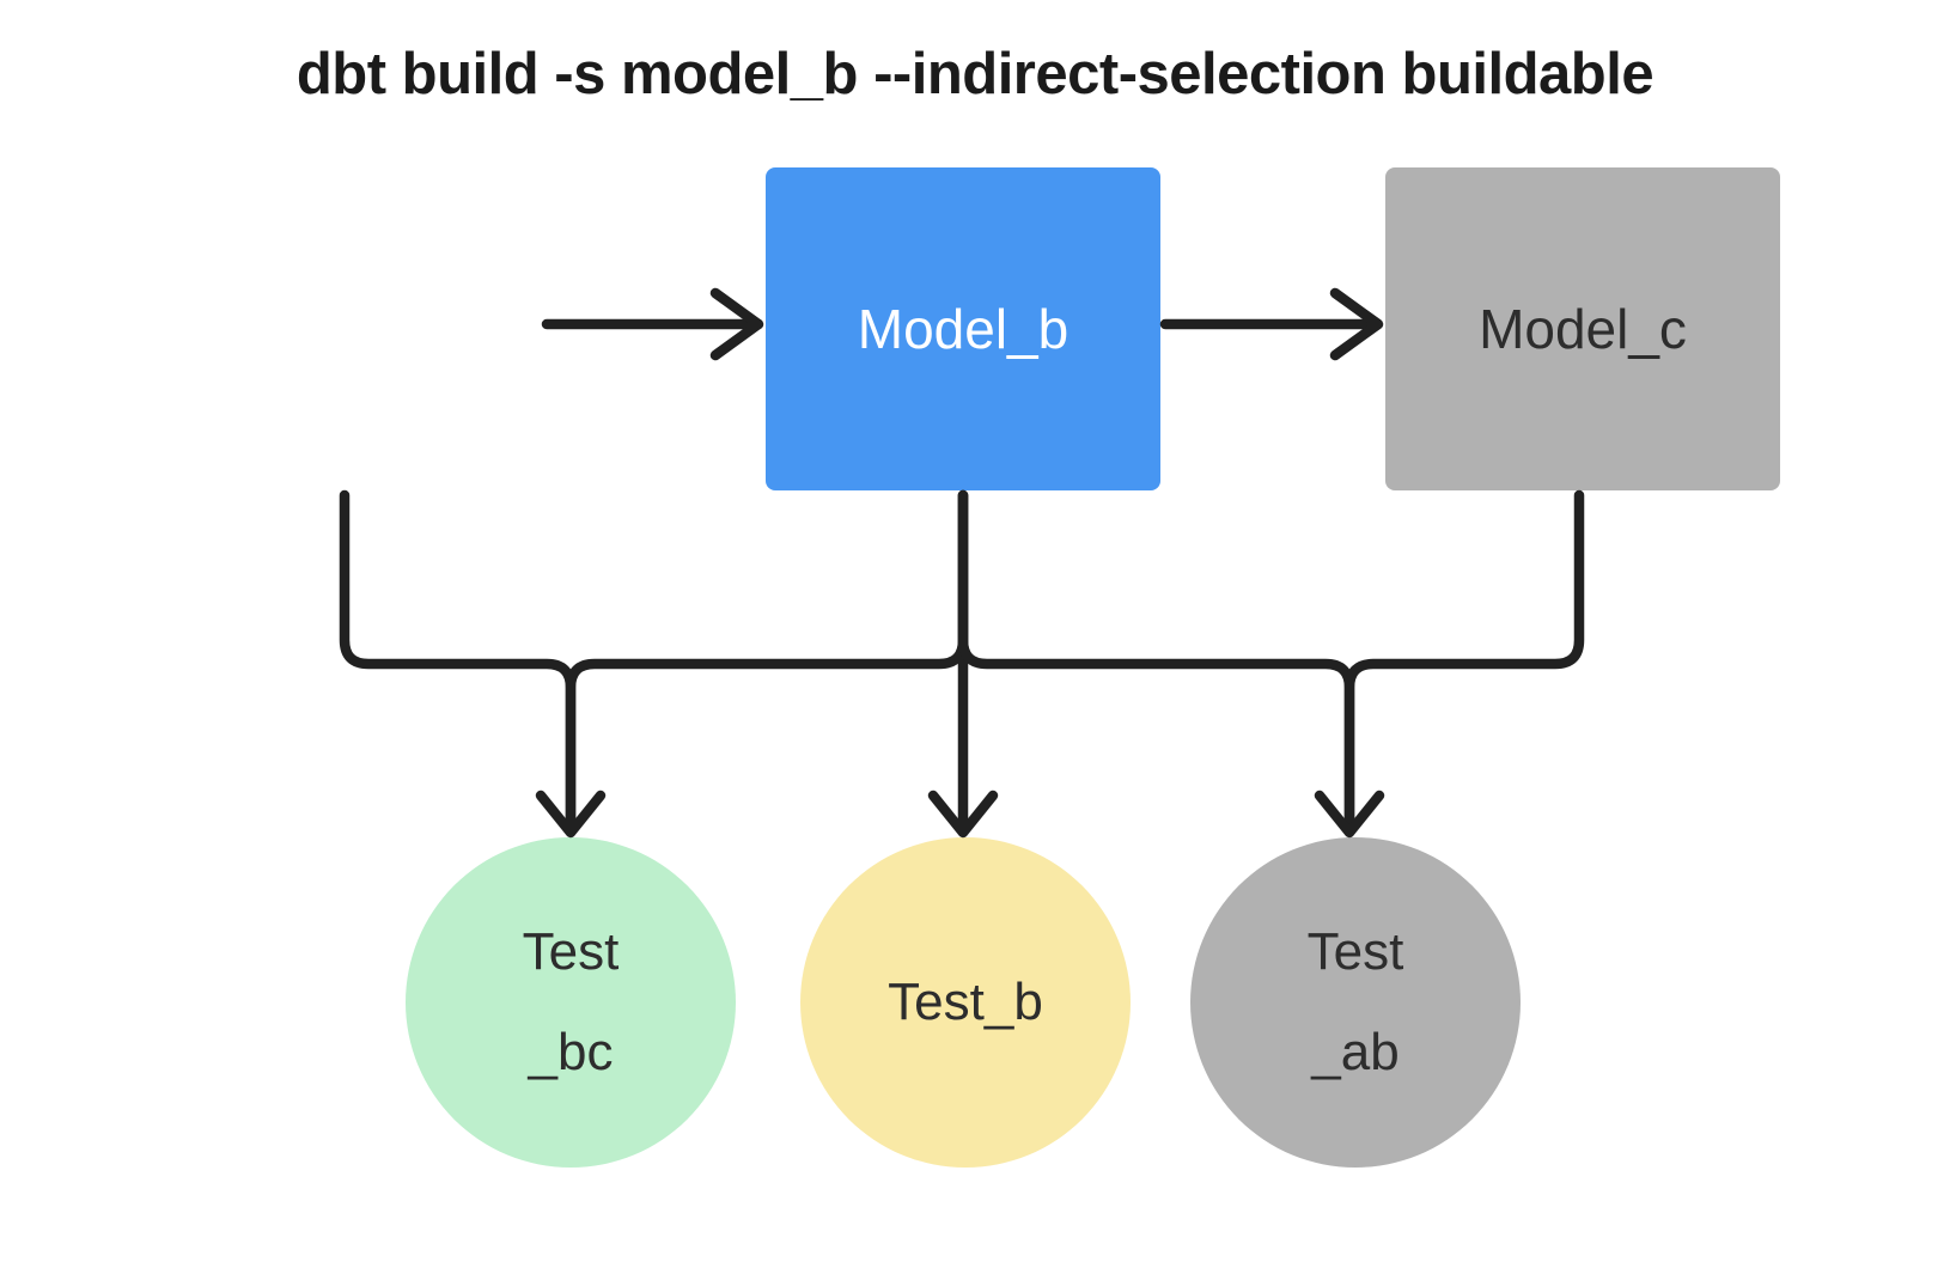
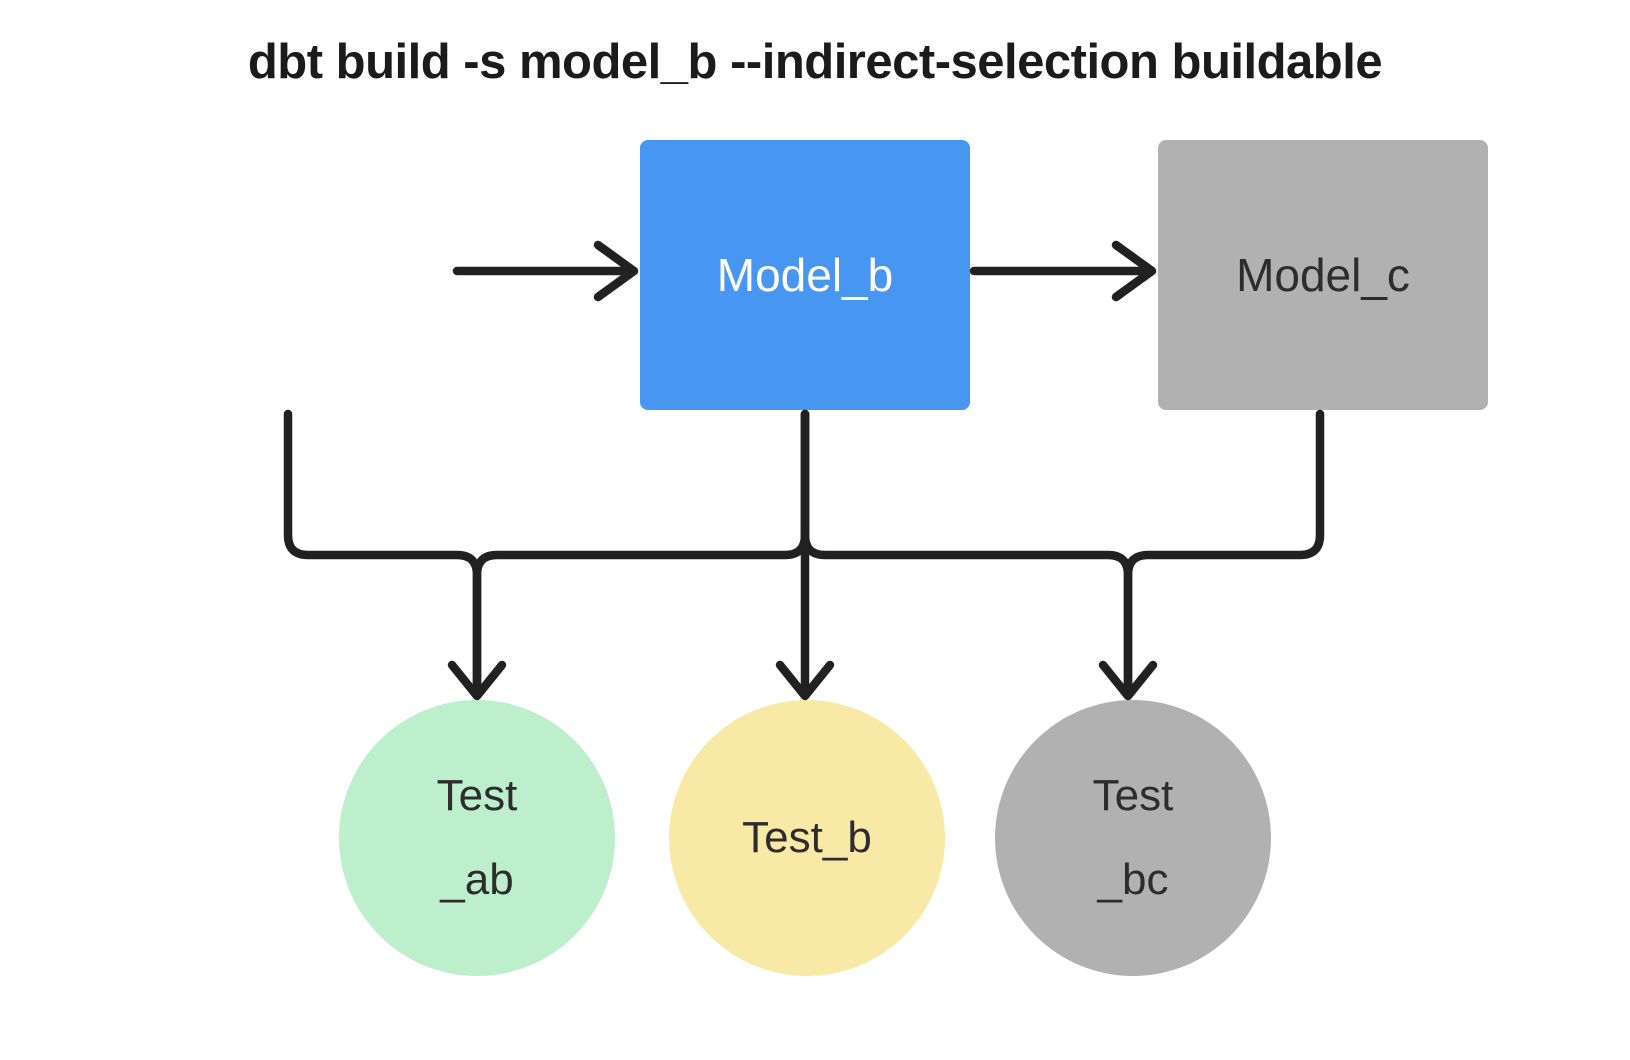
  dbt build -s model_b --indirect-selection buildable
  Model_b
  Model_c
  Test
- _bc
+ _ab
  Test_b
  Test
- _ab
+ _bc
